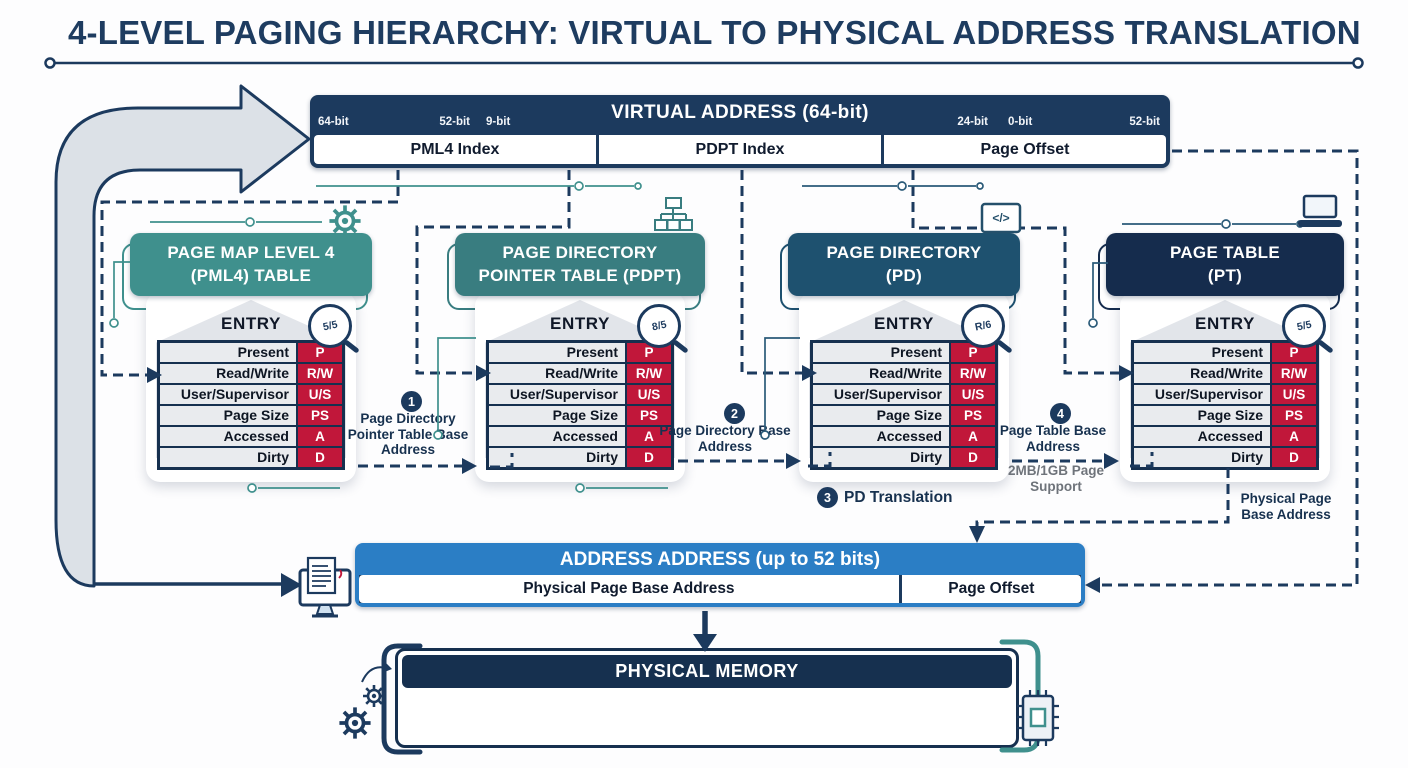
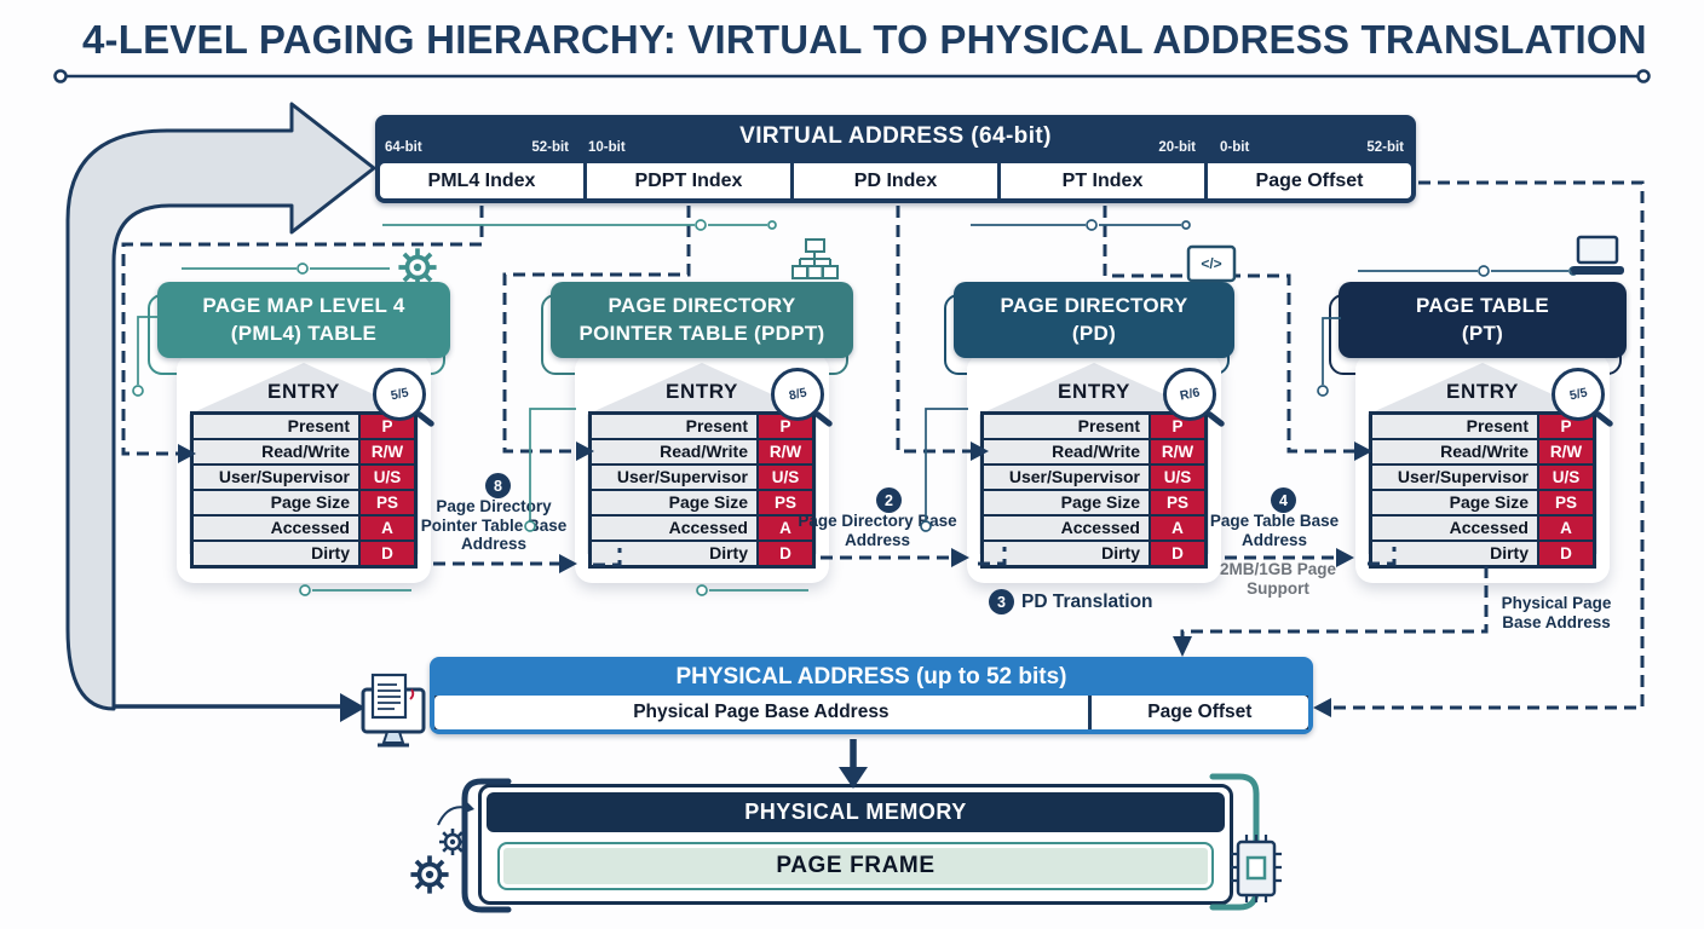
  4-LEVEL PAGING HIERARCHY: VIRTUAL TO PHYSICAL ADDRESS TRANSLATIO
  </>
  VIRTUAL ADDRESS (64-bit)
  64-bit
  52-bit
- 9-bit
+ 10-bit
- 24-bit
+ 20-bit
  0-bit
  52-bit
  PML4 Index
  PDPT Index
+ PD Index
+ PT Index
  Page Offset
  PAGE MAP LEVEL 4
  (PML4) TABLE
  PAGE DIRECTORY
  POINTER TABLE (PDPT)
  PAGE DIRECTORY
  (PD)
  PAGE TABLE
  (PT)
  ENTRY
  Present
  P
  Read/Write
  R/W
  User/Supervisor
  U/S
  Page Size
  PS
  Accessed
  A
  Dirty
  D
  ENTRY
  Present
  P
  Read/Write
  R/W
  User/Supervisor
  U/S
  Page Size
  PS
  Accessed
  A
  Dirty
  D
  ENTRY
  Present
  P
  Read/Write
  R/W
  User/Supervisor
  U/S
  Page Size
  PS
  Accessed
  A
  Dirty
  D
  ENTRY
  Present
  P
  Read/Write
  R/W
  User/Supervisor
  U/S
  Page Size
  PS
  Accessed
  A
  Dirty
  D
- 1
+ 8
  Page Directry Pointer Tablease Address
  2
  Page Directoryase Address
  3
  PD Translation
  4
  Page Table Base Address
  2MB/1GB Page Support
  Physical Page Base Address
- ADDRESS ADDRESS (up to 52 bits)
+ PHYSICAL ADDRESS (up to 52 bits)
  Physical Page Base Address
  Page Offset
  PHYSICAL MEMORY
+ PAGE FRAME
